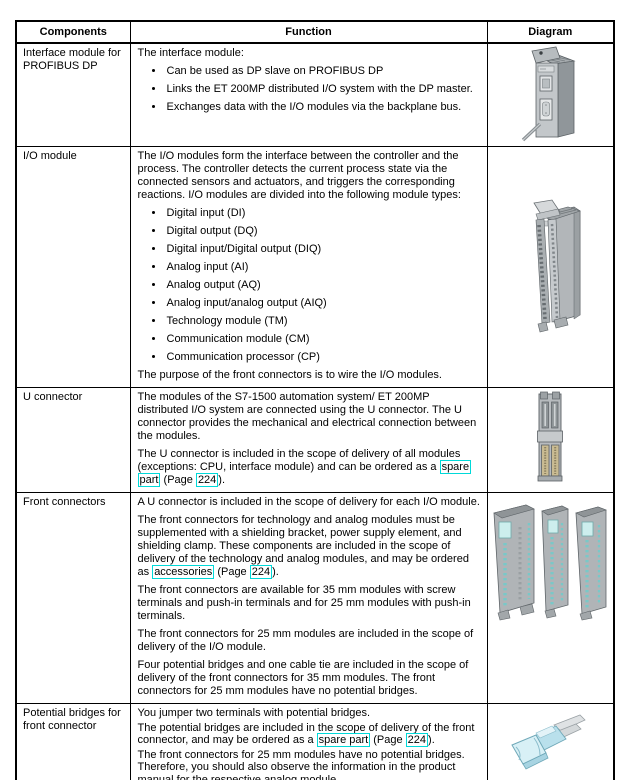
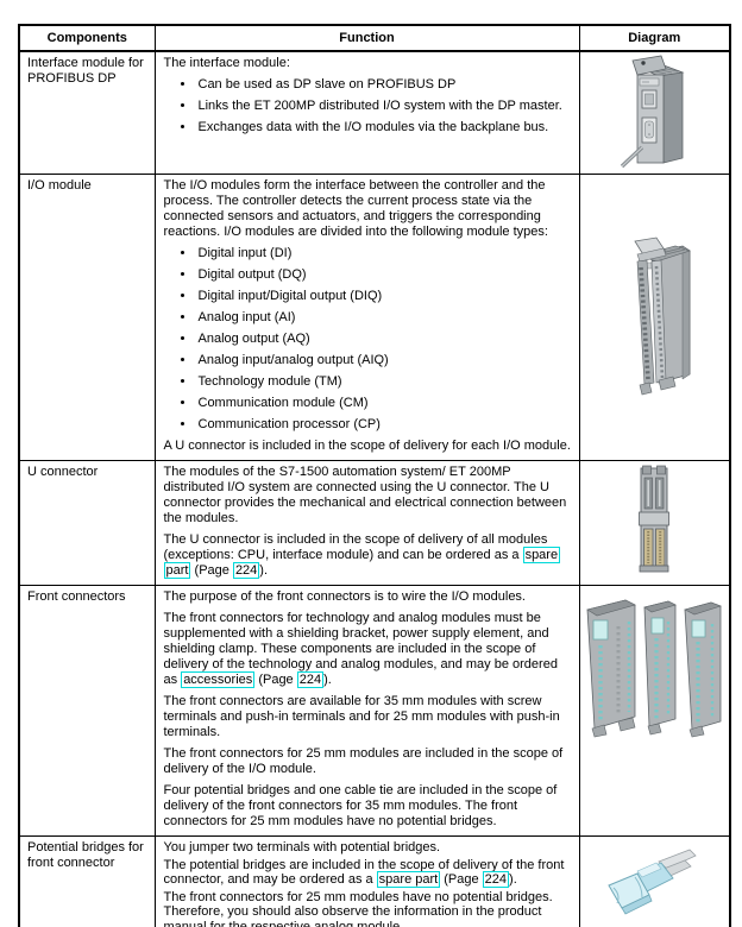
  Components	Function	Diagram
  Interface module for PROFIBUS DP	The interface module:Can be used as DP slave on PROFIBUS DPLinks the ET 200MP distributed I/O system with the DP master.Exchanges data with the I/O modules via the backplane bus.
- I/O module	The I/O modules form the interface between the controller and the process. The controller detects the current process state via the connected sensors and actuators, and triggers the corresponding reactions. I/O modules are divided into the following module types:Digital input (DI)Digital output (DQ)Digital input/Digital output (DIQ)Analog input (AI)Analog output (AQ)Analog input/analog output (AIQ)Technology module (TM)Communication module (CM)Communication processor (CP)The purpose of the front connectors is to wire the I/O modules.
+ I/O module	The I/O modules form the interface between the controller and the process. The controller detects the current process state via the connected sensors and actuators, and triggers the corresponding reactions. I/O modules are divided into the following module types:Digital input (DI)Digital output (DQ)Digital input/Digital output (DIQ)Analog input (AI)Analog output (AQ)Analog input/analog output (AIQ)Technology module (TM)Communication module (CM)Communication processor (CP)A U connector is included in the scope of delivery for each I/O module.
  U connector	The modules of the S7-1500 automation system/ ET 200MP distributed I/O system are connected using the U connector. The U connector provides the mechanical and electrical connection between the modules.The U connector is included in the scope of delivery of all modules (exceptions: CPU, interface module) and can be ordered as a spare part (Page 224 ).
- Front connectors	A U connector is included in the scope of delivery for each I/O module.The front connectors for technology and analog modules must be supplemented with a shielding bracket, power supply element, and shielding clamp. These components are included in the scope of delivery of the technology and analog modules, and may be ordered as accessories (Page 224 ).The front connectors are available for 35 mm modules with screw terminals and push-in terminals and for 25 mm modules with push-in terminals.The front connectors for 25 mm modules are included in the scope of delivery of the I/O module.Four potential bridges and one cable tie are included in the scope of delivery of the front connectors for 35 mm modules. The front connectors for 25 mm modules have no potential bridges.
+ Front connectors	The purpose of the front connectors is to wire the I/O modules.The front connectors for technology and analog modules must be supplemented with a shielding bracket, power supply element, and shielding clamp. These components are included in the scope of delivery of the technology and analog modules, and may be ordered as accessories (Page 224 ).The front connectors are available for 35 mm modules with screw terminals and push-in terminals and for 25 mm modules with push-in terminals.The front connectors for 25 mm modules are included in the scope of delivery of the I/O module.Four potential bridges and one cable tie are included in the scope of delivery of the front connectors for 35 mm modules. The front connectors for 25 mm modules have no potential bridges.
  Potential bridges for front connector	You jumper two terminals with potential bridges.The potential bridges are included in the scope of delivery of the front connector, and may be ordered as a spare part (Page 224 ).The front connectors for 25 mm modules have no potential bridges. Therefore, you should also observe the information in the product
